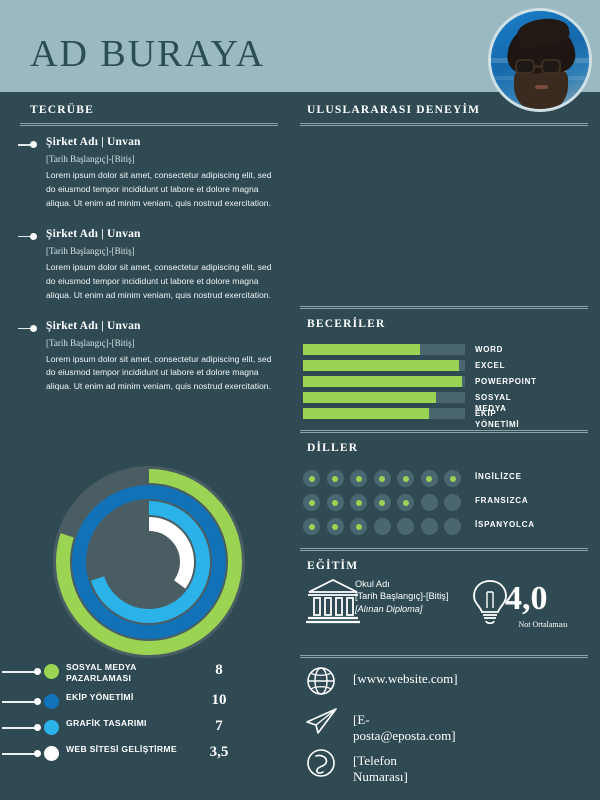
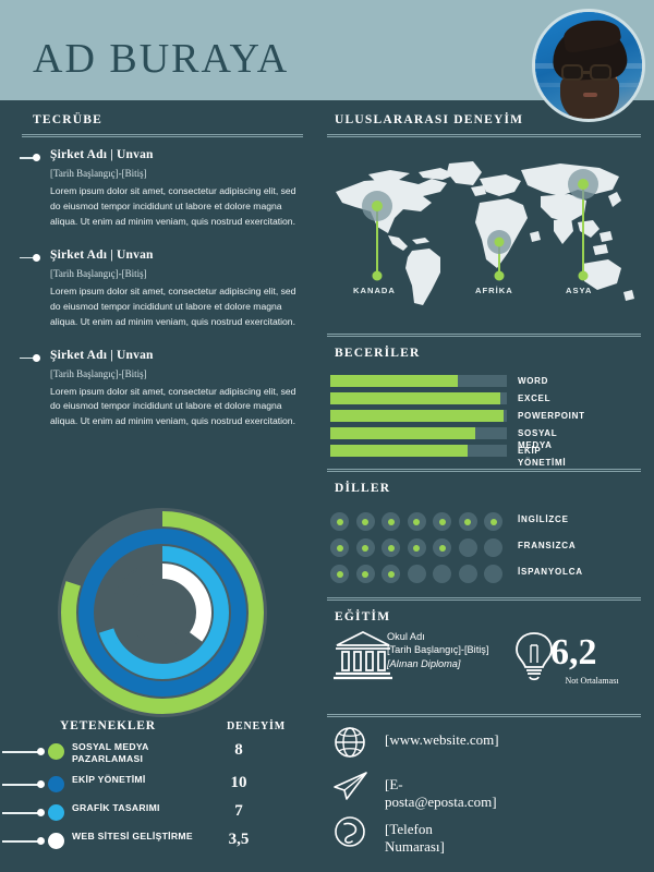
  AD BURAYA
  TECRÜBE
  Şirket Adı | Unvan
  [Tarih Başlangıç]-[Bitiş]
  Lorem ipsum dolor sit amet, consectetur adipiscing elit, sed do eiusmod tempor incididunt ut labore et dolore magna aliqua. Ut enim ad minim veniam, quis nostrud exercitation.
  Şirket Adı | Unvan
  [Tarih Başlangıç]-[Bitiş]
  Lorem ipsum dolor sit amet, consectetur adipiscing elit, sed do eiusmod tempor incididunt ut labore et dolore magna aliqua. Ut enim ad minim veniam, quis nostrud exercitation.
  Şirket Adı | Unvan
  [Tarih Başlangıç]-[Bitiş]
  Lorem ipsum dolor sit amet, consectetur adipiscing elit, sed do eiusmod tempor incididunt ut labore et dolore magna aliqua. Ut enim ad minim veniam, quis nostrud exercitation.
+ YETENEKLER
+ DENEYİM
  SOSYAL MEDYA PAZARLAMASI
  8
  EKİP YÖNETİMİ
  10
  GRAFİK TASARIMI
  7
  WEB SİTESİ GELİŞTİRME
  3,5
  ULUSLARARASI DENEYİM
+ KANADA
+ AFRİKA
+ ASYA
  BECERİLER
  WORD
  EXCEL
  POWERPOINT
  SOSYAL MEDYA
  EKİP YÖNETİMİ
  DİLLER
  İNGİLİZCE
  FRANSIZCA
  İSPANYOLCA
  EĞİTİM
  Okul Adı
  [Tarih Başlangıç]-[Bitiş]
  [Alınan Diploma]
- 4,0
+ 6,2
  Not Ortalaması
  [www.website.com]
  [E-posta@eposta.com]
  [Telefon Numarası]
